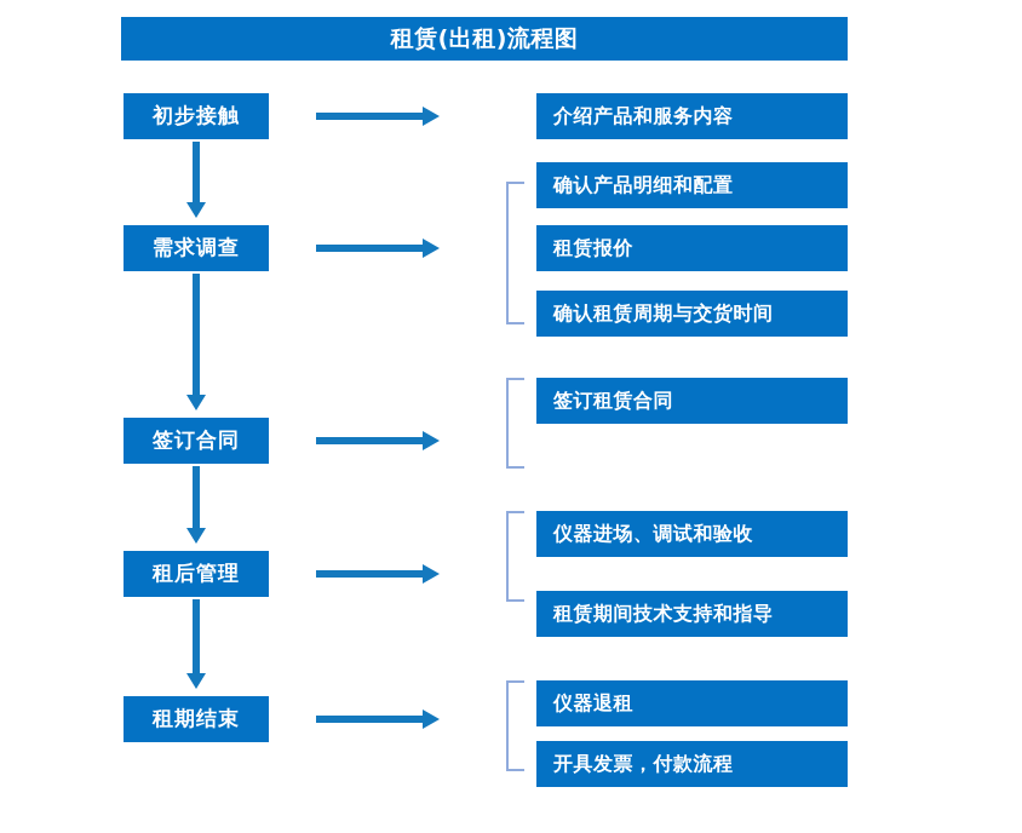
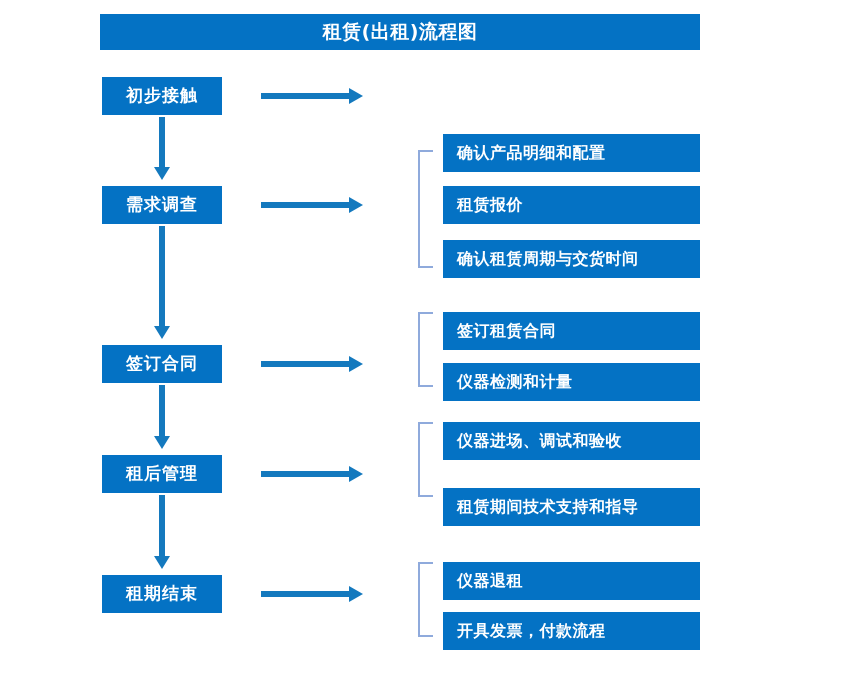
  租赁(出租)流程图
  初步接触
  需求调查
  签订合同
  租后管理
  租期结束
- 介绍产品和服务内容
  确认产品明细和配置
  租赁报价
  确认租赁周期与交货时间
  签订租赁合同
+ 仪器检测和计量
  仪器进场、调试和验收
  租赁期间技术支持和指导
  仪器退租
  开具发票，付款流程
